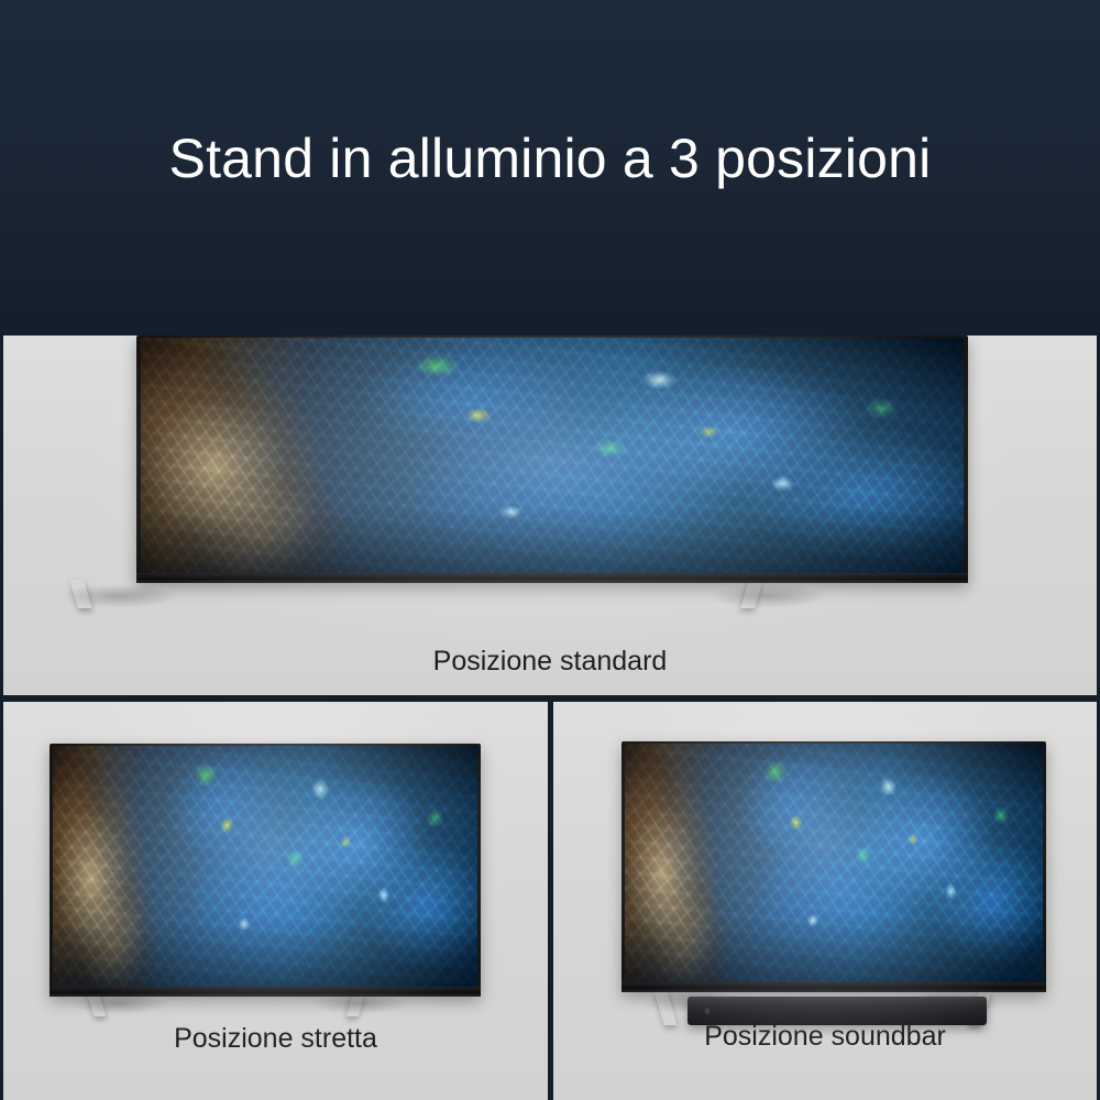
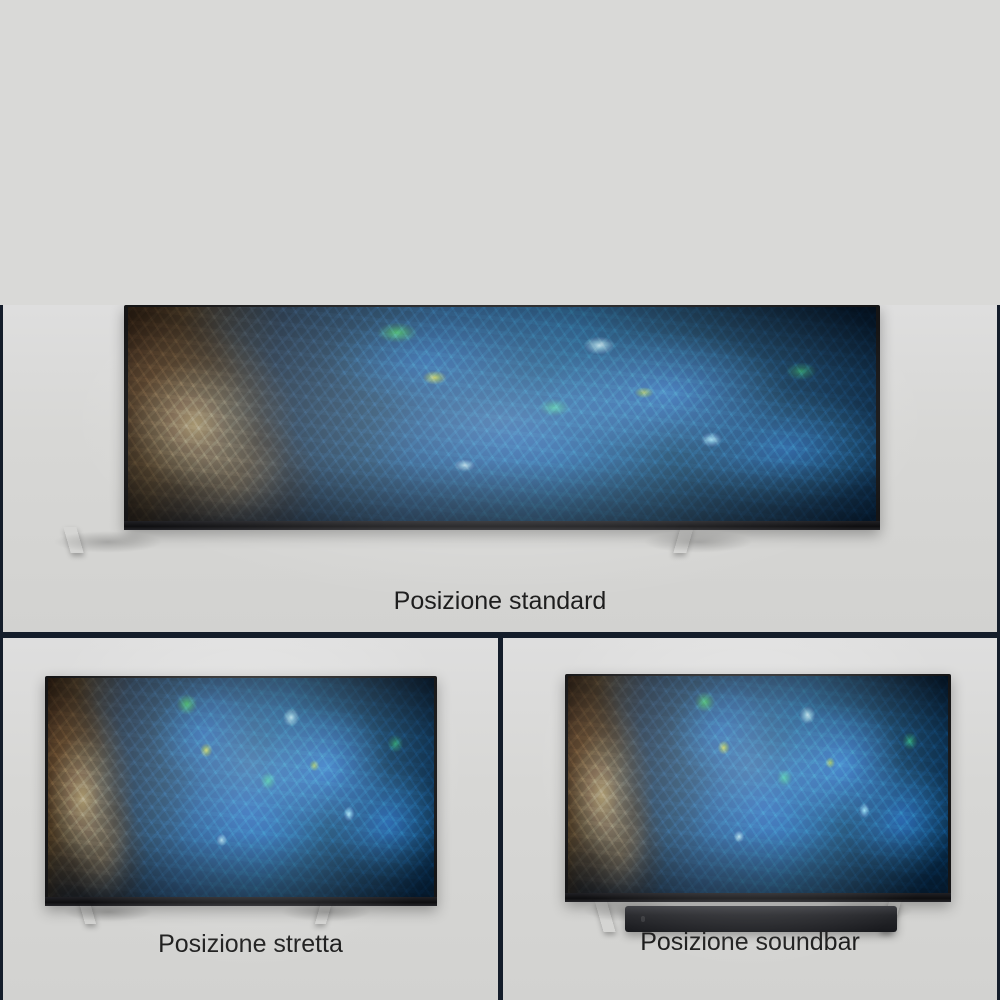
- Stand in alluminio a 3 posizioni
